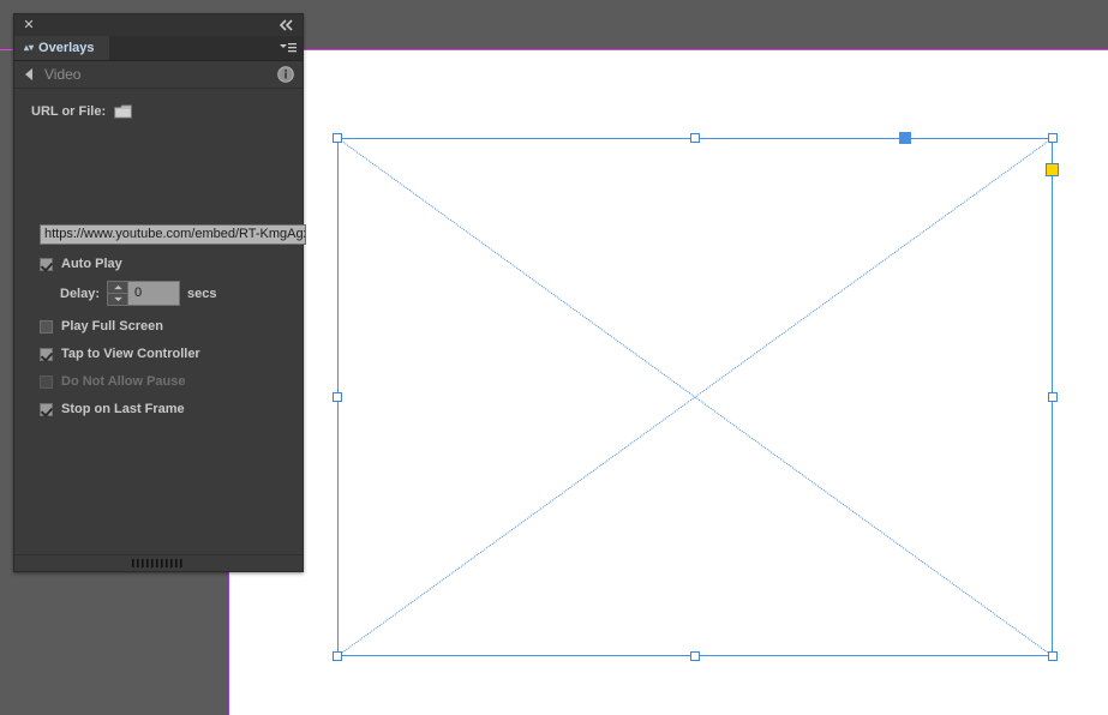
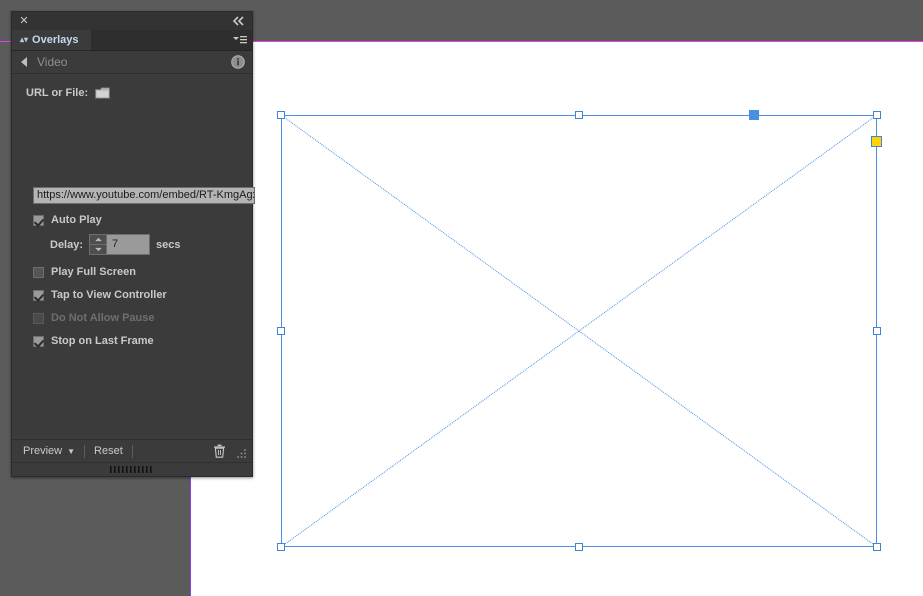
  ✕
  ▴▾
  Overlays
  Video
  URL or File:
  https://www.youtube.com/embed/RT-KmgAg
  Auto Play
  Delay:
- 0
+ 7
  secs
  Play Full Screen
  Tap to View Controller
  Do Not Allow Pause
  Stop on Last Frame
+ Preview
+ ▼
+ Reset
